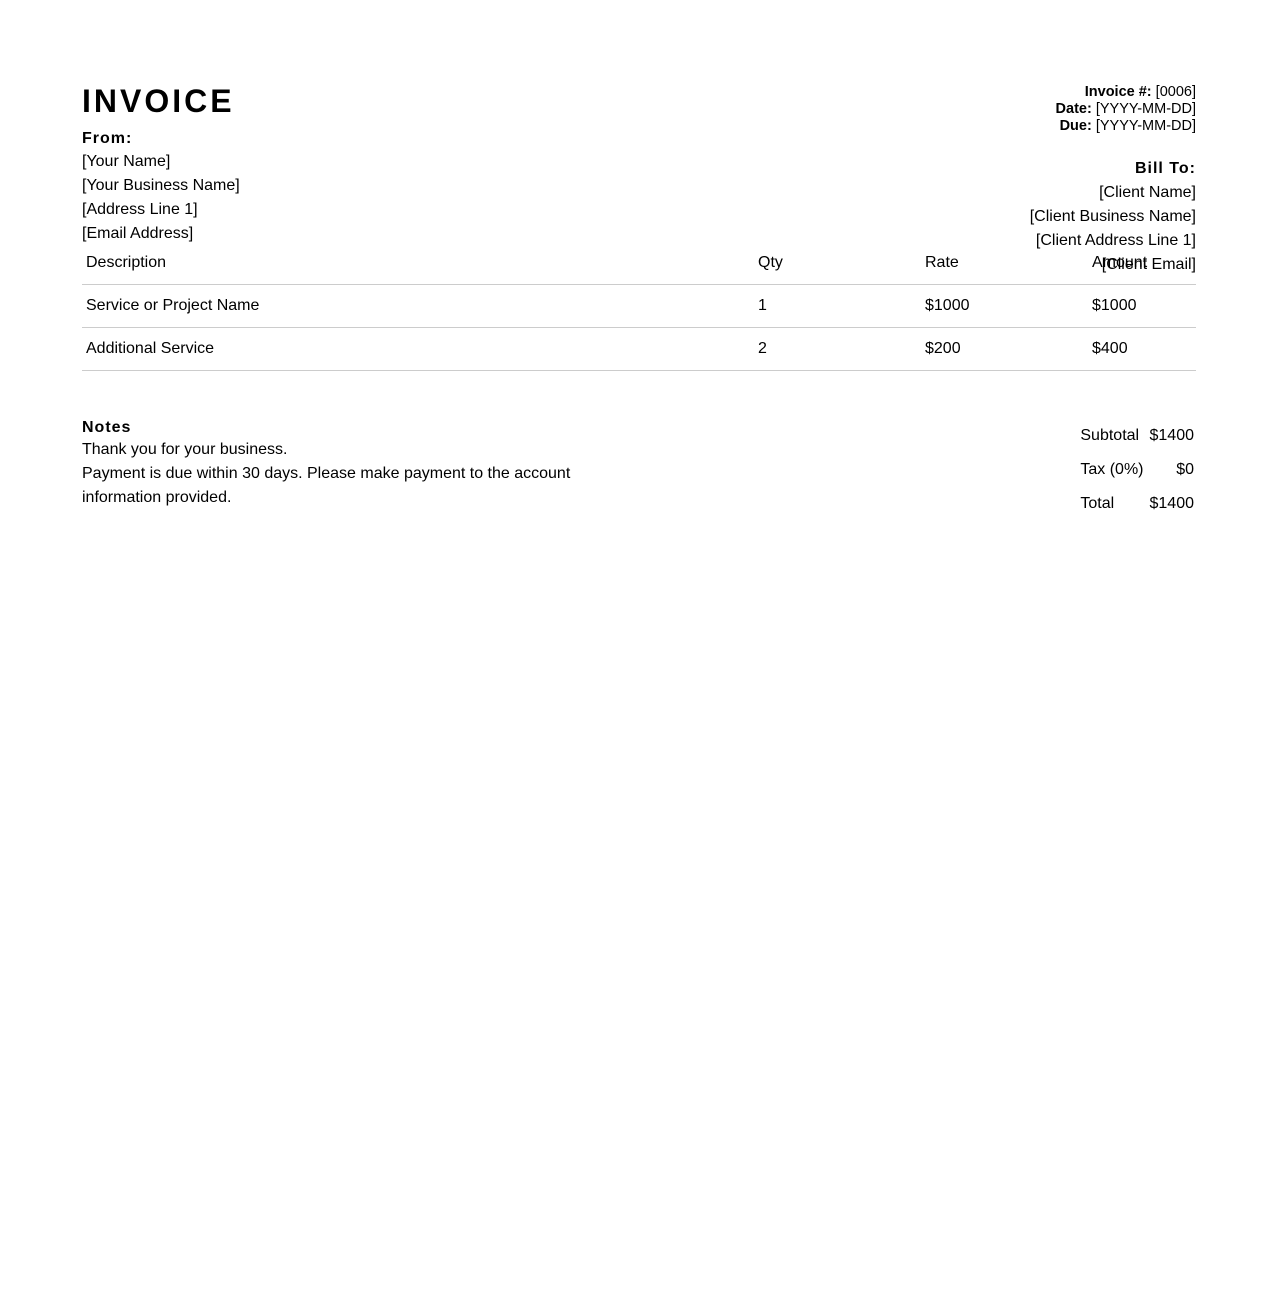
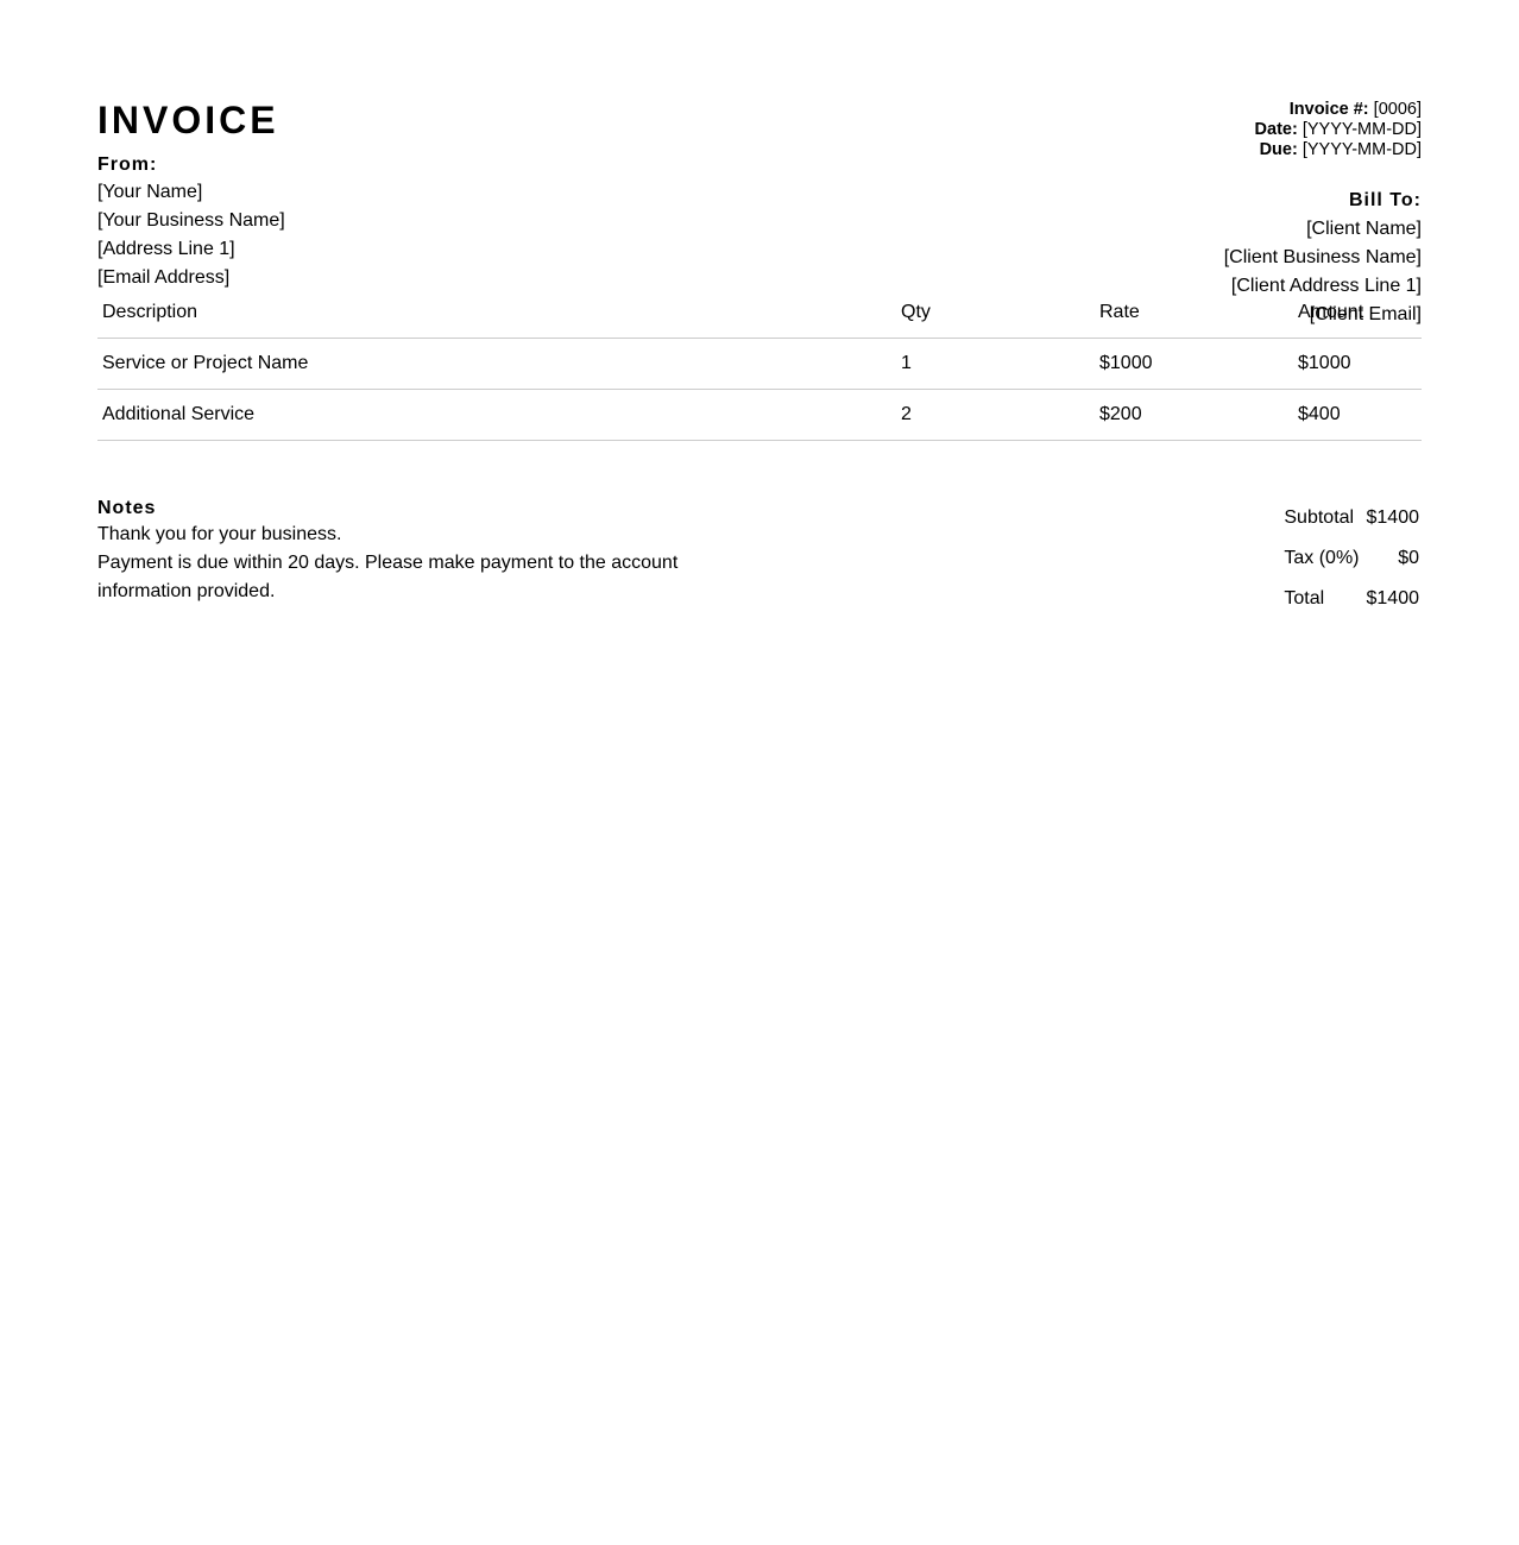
  INVOICE
  From:
  [Your Name]
  [Your Business Name]
  [Address Line 1]
  [Email Address]
  Invoice #: [0006]
  Date: [YYYY-MM-DD]
  Due: [YYYY-MM-DD]
  Bill To:
  [Client Name]
  [Client Business Name]
  [Client Address Line 1]
  [Client Email]
  Description	Qty	Rate	Amount
  Service or Project Name	1	$1000	$1000
  Additional Service	2	$200	$400
  Notes
  Thank you for your business.
- Payment is due within 30 days. Please make payment to the account information provided.
+ Payment is due within 20 days. Please make payment to the account information provided.
  Subtotal	$1400
  Tax (0%)	$0
  Total	$1400
